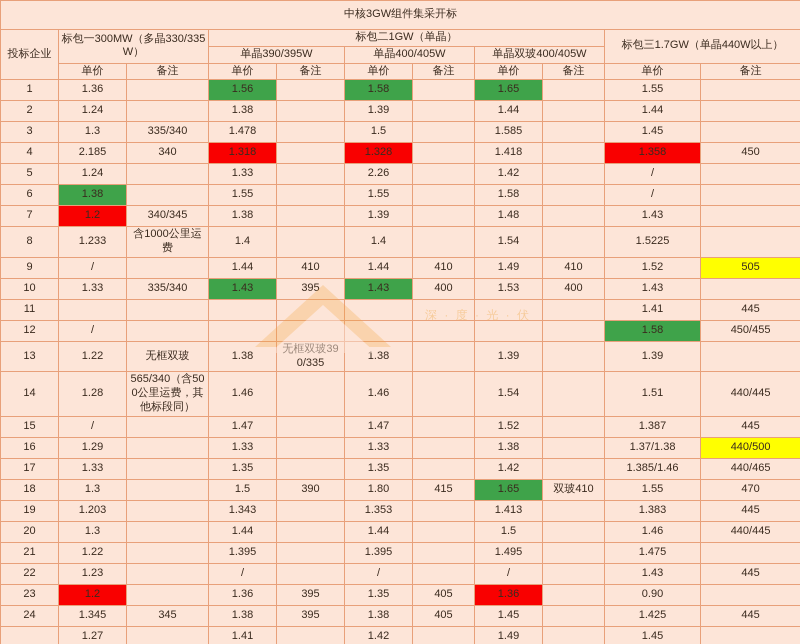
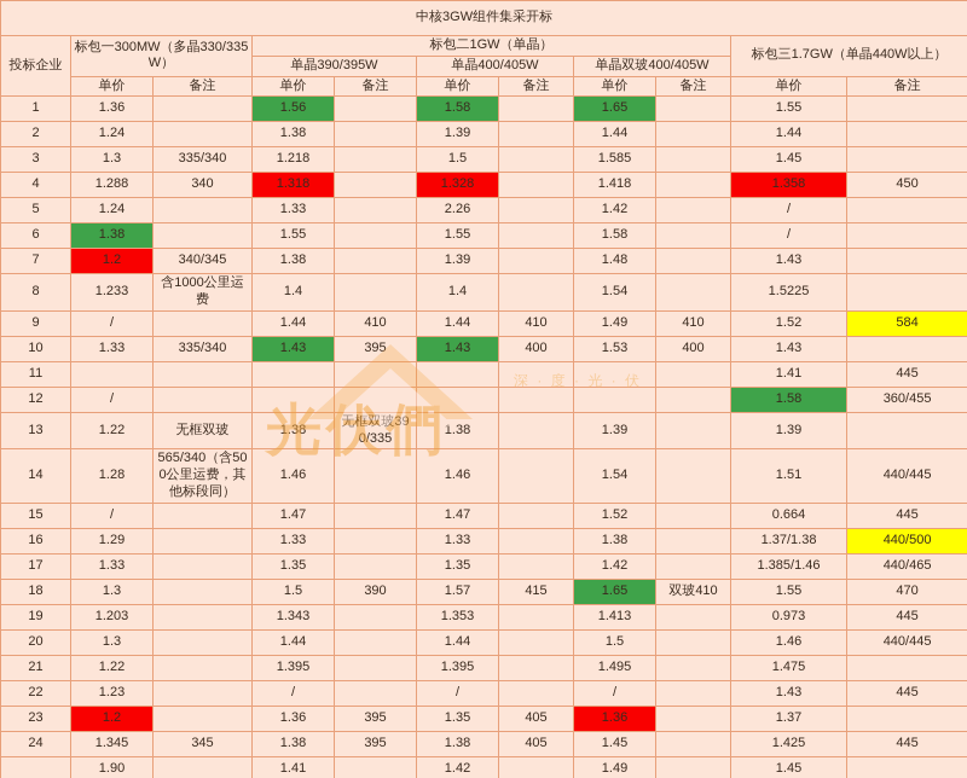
  中核3GW组件集采开标
  投标企业	标包一300MW（多晶330/335W）	标包二1GW（单晶）	标包三1.7GW（单晶440W以上）
  单晶390/395W	单晶400/405W	单晶双玻400/405W
  单价	备注	单价	备注	单价	备注	单价	备注	单价	备注
  1	1.36		1.56		1.58		1.65		1.55
  2	1.24		1.38		1.39		1.44		1.44
- 3	1.3	335/340	1.478		1.5		1.585		1.45
+ 3	1.3	335/340	1.218		1.5		1.585		1.45
- 4	2.185	340	1.318		1.328		1.418		1.358	450
+ 4	1.288	340	1.318		1.328		1.418		1.358	450
  5	1.24		1.33		2.26		1.42		/
  6	1.38		1.55		1.55		1.58		/
  7	1.2	340/345	1.38		1.39		1.48		1.43
  8	1.233	含1000公里运费	1.4		1.4		1.54		1.5225
- 9	/		1.44	410	1.44	410	1.49	410	1.52	505
+ 9	/		1.44	410	1.44	410	1.49	410	1.52	584
  10	1.33	335/340	1.43	395	1.43	400	1.53	400	1.43
  11									1.41	445
- 12	/								1.58	450/455
+ 12	/								1.58	360/455
  13	1.22	无框双玻	1.38	无框双玻390/335	1.38		1.39		1.39
  14	1.28	565/340（含500公里运费，其他标段同）	1.46		1.46		1.54		1.51	440/445
- 15	/		1.47		1.47		1.52		1.387	445
+ 15	/		1.47		1.47		1.52		0.664	445
  16	1.29		1.33		1.33		1.38		1.37/1.38	440/500
  17	1.33		1.35		1.35		1.42		1.385/1.46	440/465
- 18	1.3		1.5	390	1.80	415	1.65	双玻410	1.55	470
+ 18	1.3		1.5	390	1.57	415	1.65	双玻410	1.55	470
- 19	1.203		1.343		1.353		1.413		1.383	445
+ 19	1.203		1.343		1.353		1.413		0.973	445
  20	1.3		1.44		1.44		1.5		1.46	440/445
  21	1.22		1.395		1.395		1.495		1.475
  22	1.23		/		/		/		1.43	445
- 23	1.2		1.36	395	1.35	405	1.36		0.90
+ 23	1.2		1.36	395	1.35	405	1.36		1.37
  24	1.345	345	1.38	395	1.38	405	1.45		1.425	445
- 	1.27		1.41		1.42		1.49		1.45
+ 	1.90		1.41		1.42		1.49		1.45
  深 · 度 · 光 · 伏
+ 光伏們
